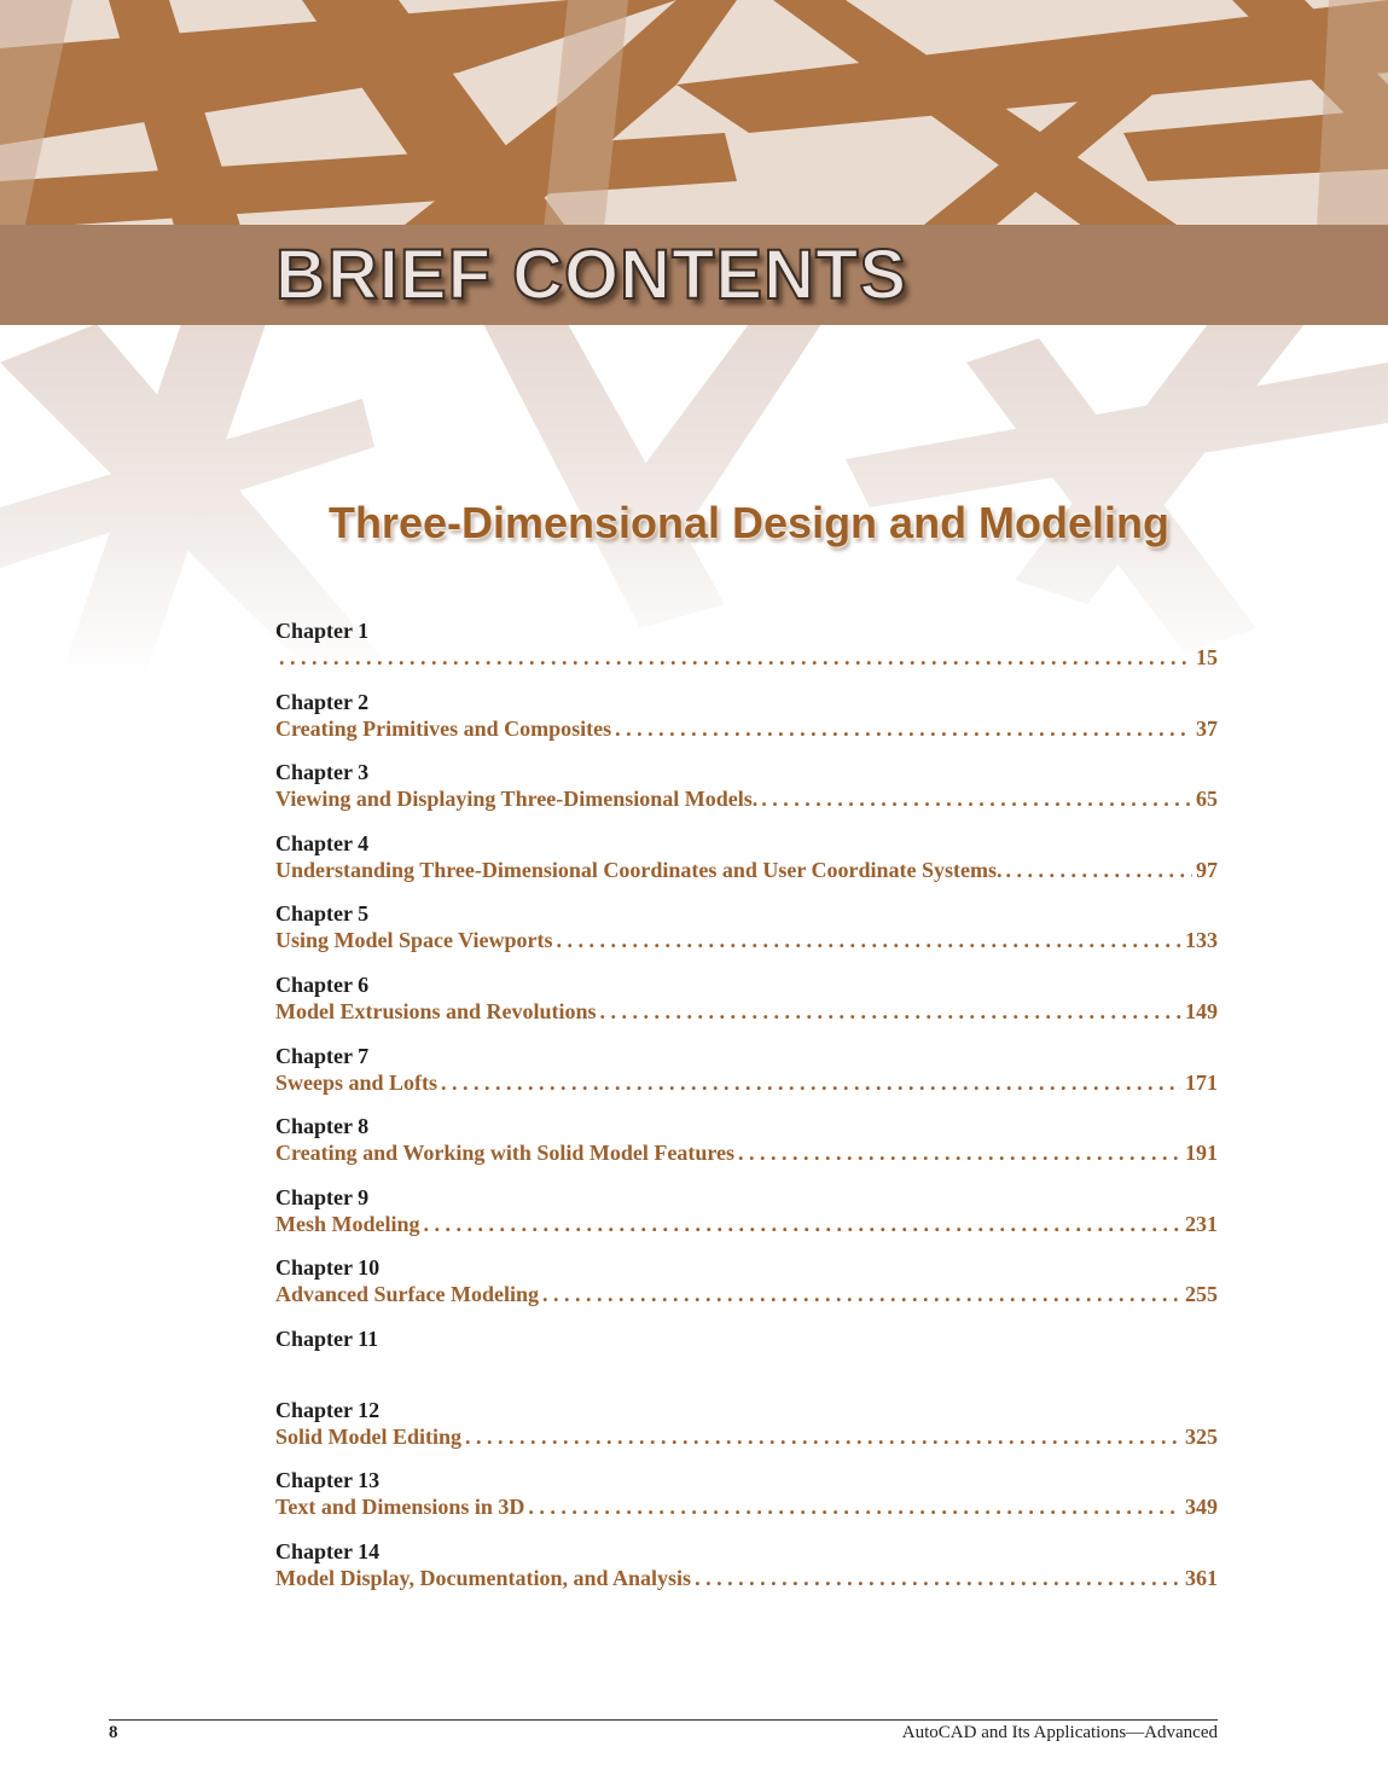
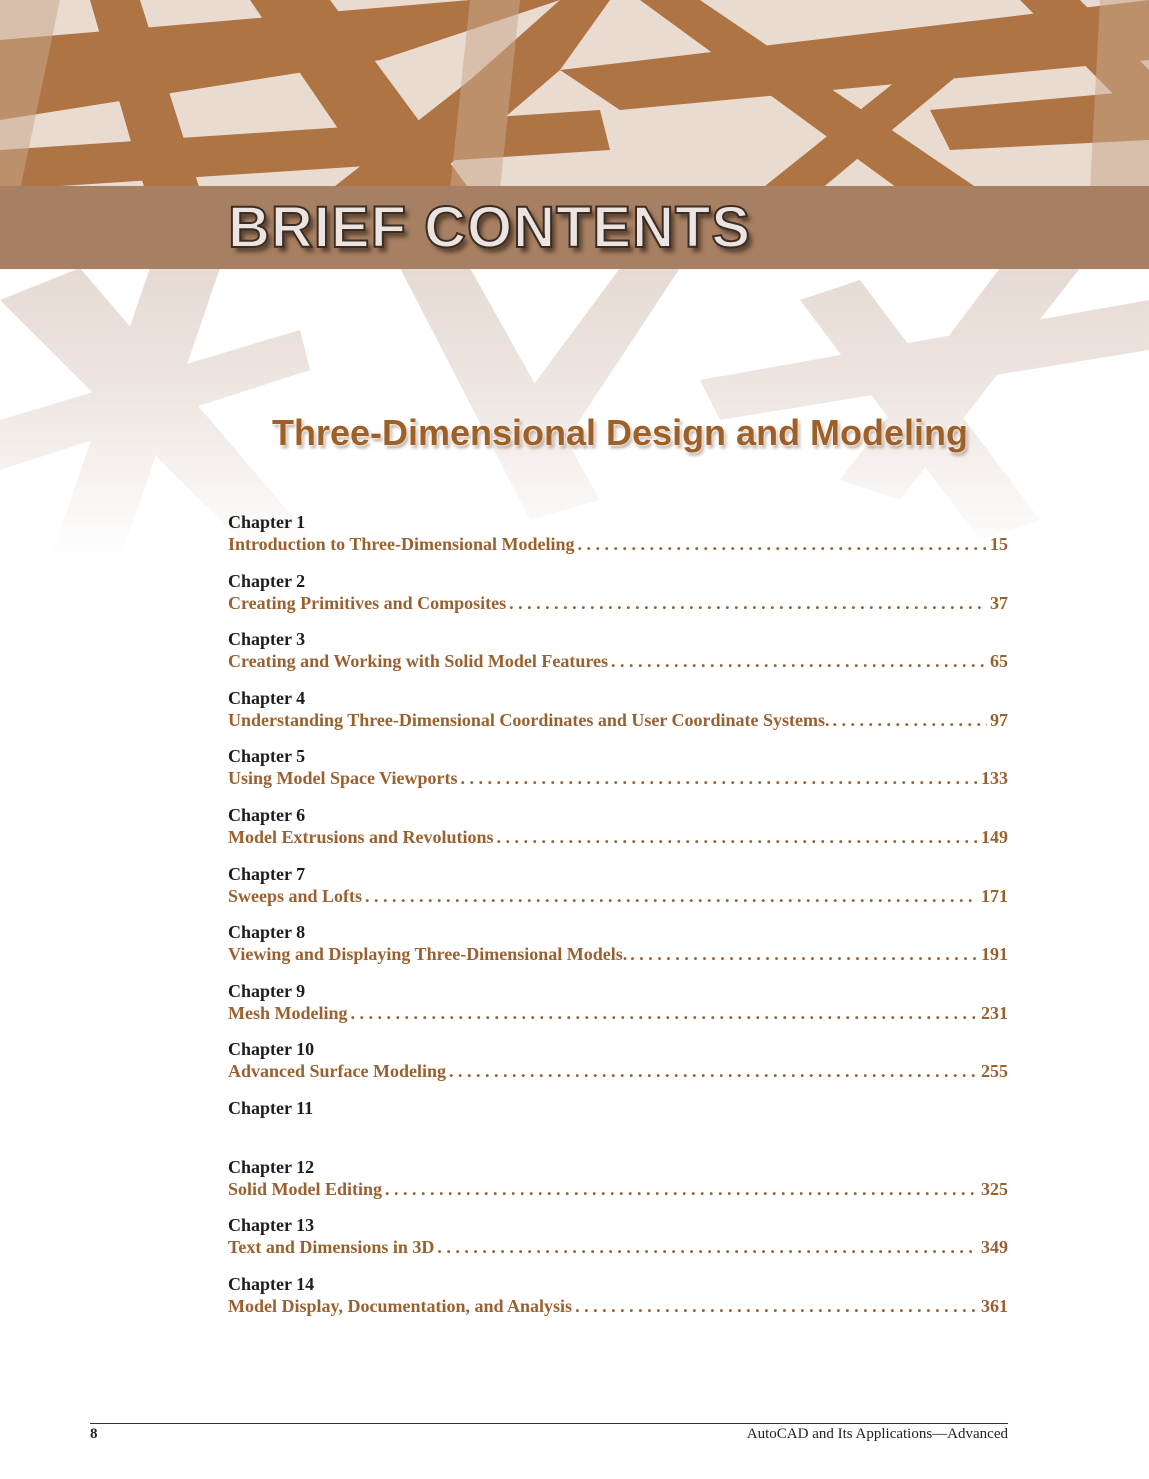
  BRIEF CONTENTS
  Three-Dimensional Design and Modeling
  Chapter 1
+ Introduction to Three-Dimensional Modeling
  15
  Chapter 2
  Creating Primitives and Composites
  37
  Chapter 3
- Viewing and Displaying Three-Dimensional Models.
+ Creating and Working with Solid Model Features
  65
  Chapter 4
  Understanding Three-Dimensional Coordinates and User Coordinate Systems.
  97
  Chapter 5
  Using Model Space Viewports
  133
  Chapter 6
  Model Extrusions and Revolutions
  149
  Chapter 7
  Sweeps and Lofts
  171
  Chapter 8
- Creating and Working with Solid Model Features
+ Viewing and Displaying Three-Dimensional Models.
  191
  Chapter 9
  Mesh Modeling
  231
  Chapter 10
  Advanced Surface Modeling
  255
  Chapter 11
  Chapter 12
  Solid Model Editing
  325
  Chapter 13
  Text and Dimensions in 3D
  349
  Chapter 14
  Model Display, Documentation, and Analysis
  361
  8
  AutoCAD and Its Applications—Advanced
